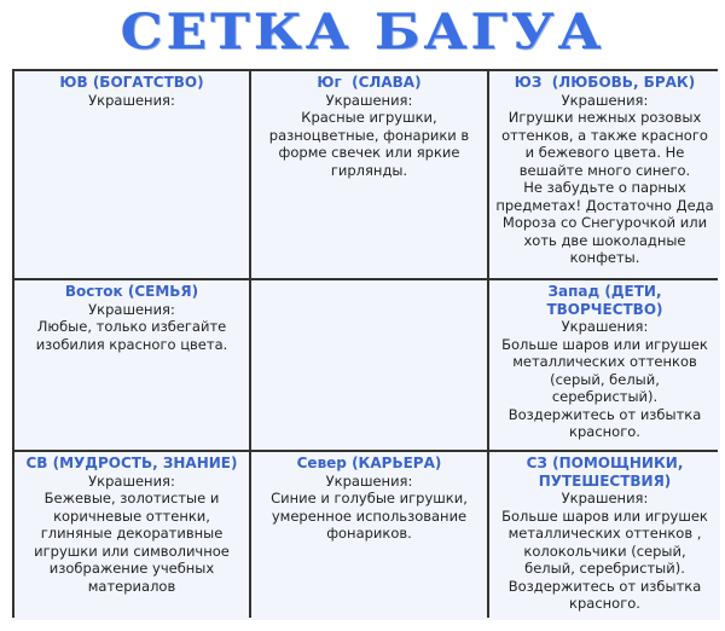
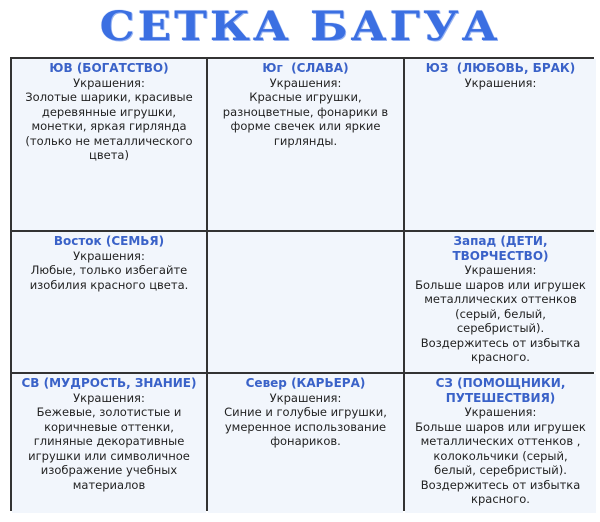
  СЕТКА БАГУА
  ЮВ (БОГАТСТВО)
  Украшения:
+ Золотые шарики, красивые
+ деревянные игрушки,
+ монетки, яркая гирлянда
+ (только не металлического
+ цвета)
  Юг (СЛАВА)
  Украшения:
  Красные игрушки,
  разноцветные, фонарики в
  форме свечек или яркие
  гирлянды.
  ЮЗ (ЛЮБОВЬ, БРАК)
  Украшения:
- Игрушки нежных розовых
- оттенков, а также красного
- и бежевого цвета. Не
- вешайте много синего.
- Не забудьте о парных
- предметах! Достаточно Деда
- Мороза со Снегурочкой или
- хоть две шоколадные
- конфеты.
  Восток (СЕМЬЯ)
  Украшения:
  Любые, только избегайте
  изобилия красного цвета.
  Запад (ДЕТИ,
  ТВОРЧЕСТВО)
  Украшения:
  Больше шаров или игрушек
  металлических оттенков
  (серый, белый,
  серебристый).
  Воздержитесь от избытка
  красного.
  СВ (МУДРОСТЬ, ЗНАНИЕ)
  Украшения:
  Бежевые, золотистые и
  коричневые оттенки,
  глиняные декоративные
  игрушки или символичное
  изображение учебных
  материалов
  Север (КАРЬЕРА)
  Украшения:
  Синие и голубые игрушки,
  умеренное использование
  фонариков.
  СЗ (ПОМОЩНИКИ,
  ПУТЕШЕСТВИЯ)
  Украшения:
  Больше шаров или игрушек
  металлических оттенков ,
  колокольчики (серый,
  белый, серебристый).
  Воздержитесь от избытка
  красного.
